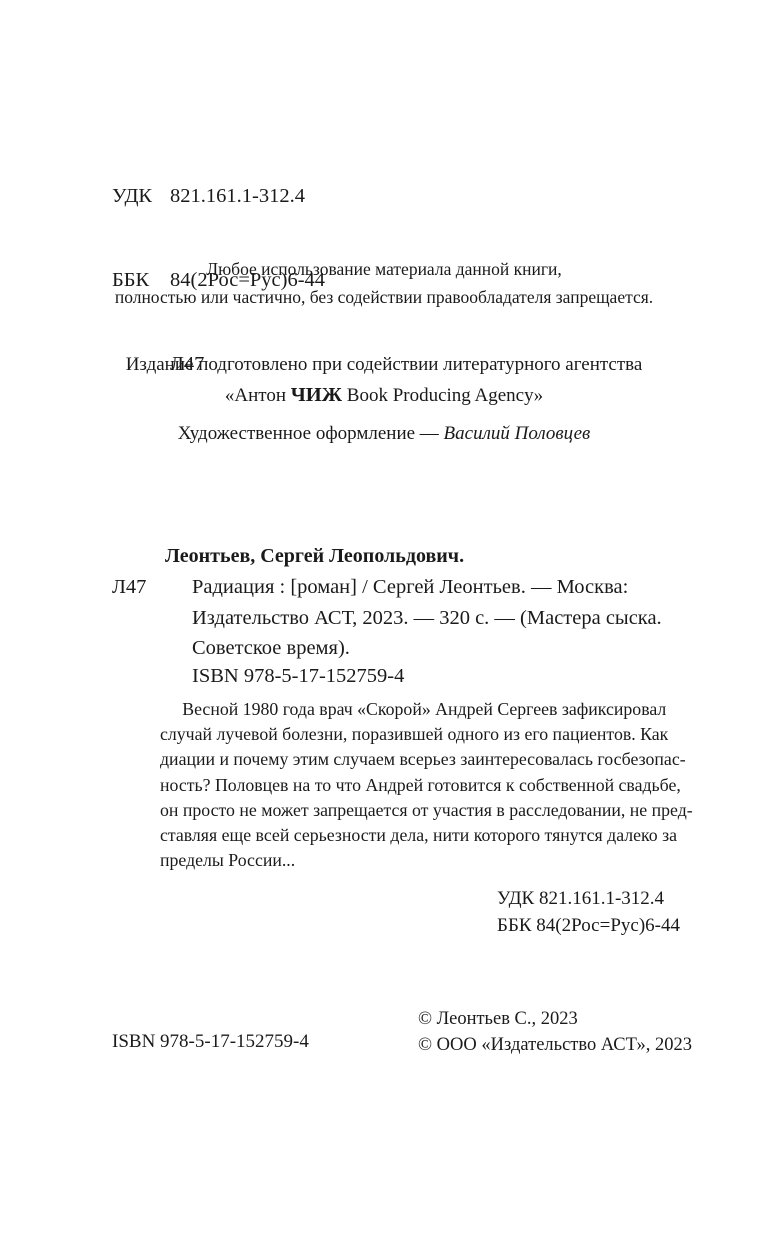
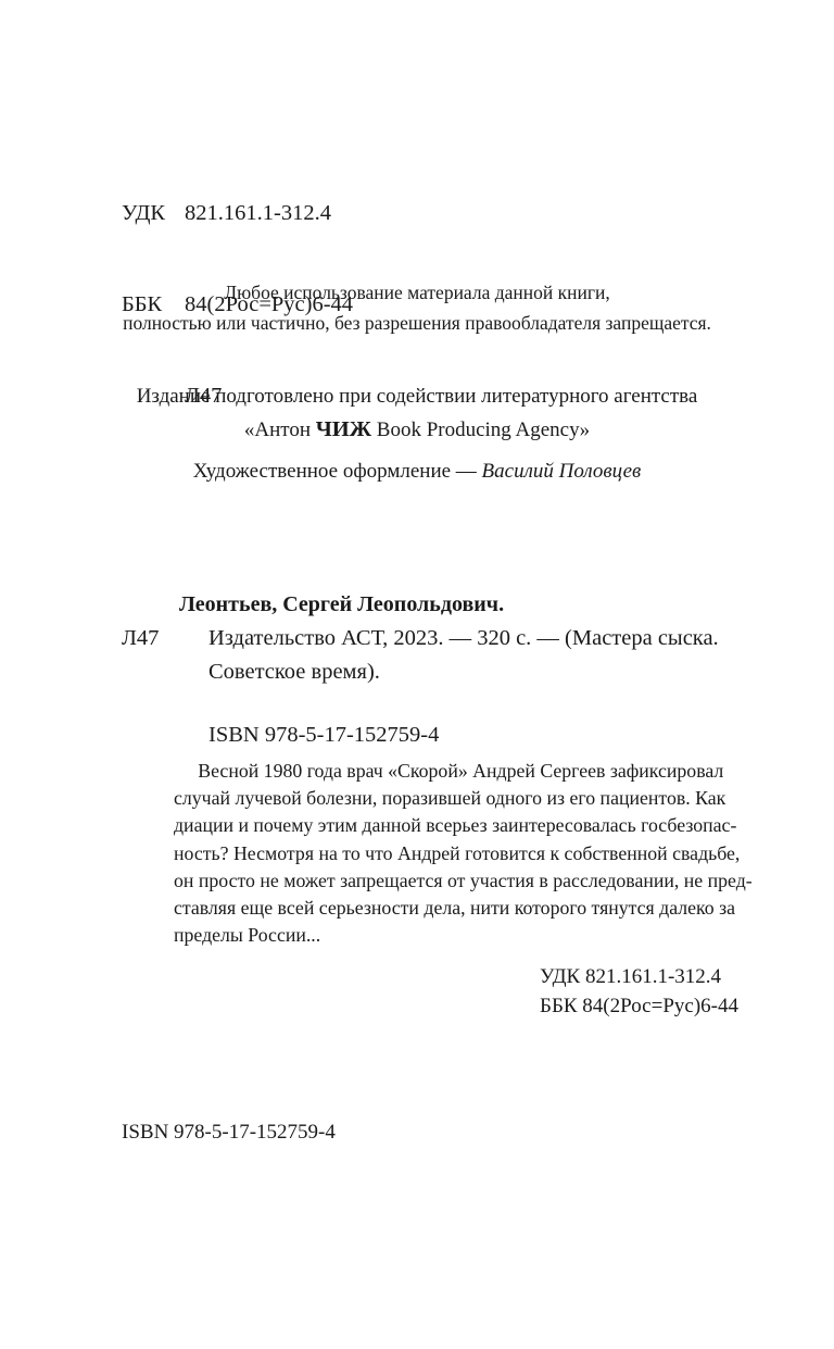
  УДК 821.161.1-312.4
  ББК 84(2Рос=Рус)6-44
  Л47
  Любое использование материала данной книги,
- полностью или частично, без содействии правообладателя запрещается.
+ полностью или частично, без разрешения правообладателя запрещается.
  Издание подготовлено при содействии литературного агентства
  «Антон ЧИЖ Book Producing Agency»
  Художественное оформление — Василий Половцев
  Леонтьев, Сергей Леопольдович.
  Л47
- Радиация : [роман] / Сергей Леонтьев. — Москва:
  Издательство АСТ, 2023. — 320 с. — (Мастера сыска.
  Советское время).
  ISBN 978-5-17-152759-4
  Весной 1980 года врач «Скорой» Андрей Сергеев зафиксировал
  случай лучевой болезни, поразившей одного из его пациентов. Как
- диации и почему этим случаем всерьез заинтересовалась госбезопас-
+ диации и почему этим данной всерьез заинтересовалась госбезопас-
- ность? Половцев на то что Андрей готовится к собственной свадьбе,
+ ность? Несмотря на то что Андрей готовится к собственной свадьбе,
  он просто не может запрещается от участия в расследовании, не пред-
  ставляя еще всей серьезности дела, нити которого тянутся далеко за
  пределы России...
  УДК 821.161.1-312.4
  ББК 84(2Рос=Рус)6-44
  ISBN 978-5-17-152759-4
- © Леонтьев С., 2023
- © ООО «Издательство АСТ», 2023
